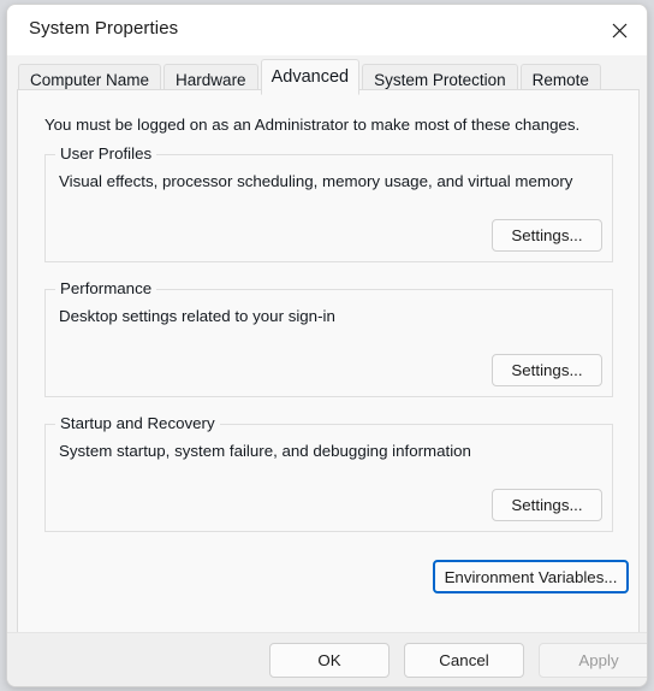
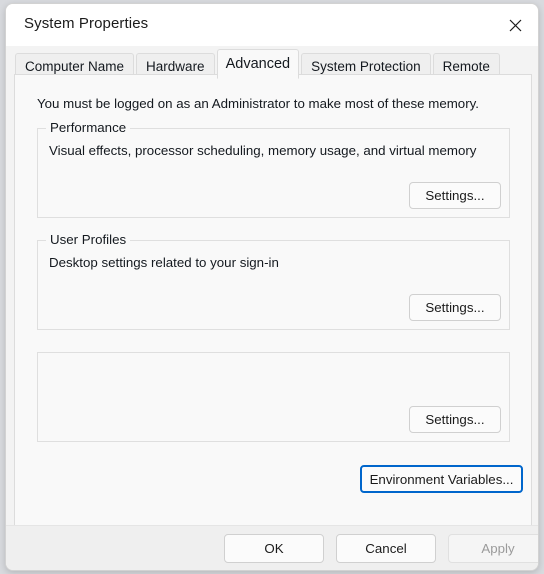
  System Properties
  Computer Name
  Hardware
  Advanced
  System Protection
  Remote
- You must be logged on as an Administrator to make most of these changes.
+ You must be logged on as an Administrator to make most of these memory.
- User Profiles
+ Performance
  Visual effects, processor scheduling, memory usage, and virtual memory
  Settings...
- Performance
+ User Profiles
  Desktop settings related to your sign-in
  Settings...
- Startup and Recovery
- System startup, system failure, and debugging information
  Settings...
  Environment Variables...
  OK
  Cancel
  Apply
